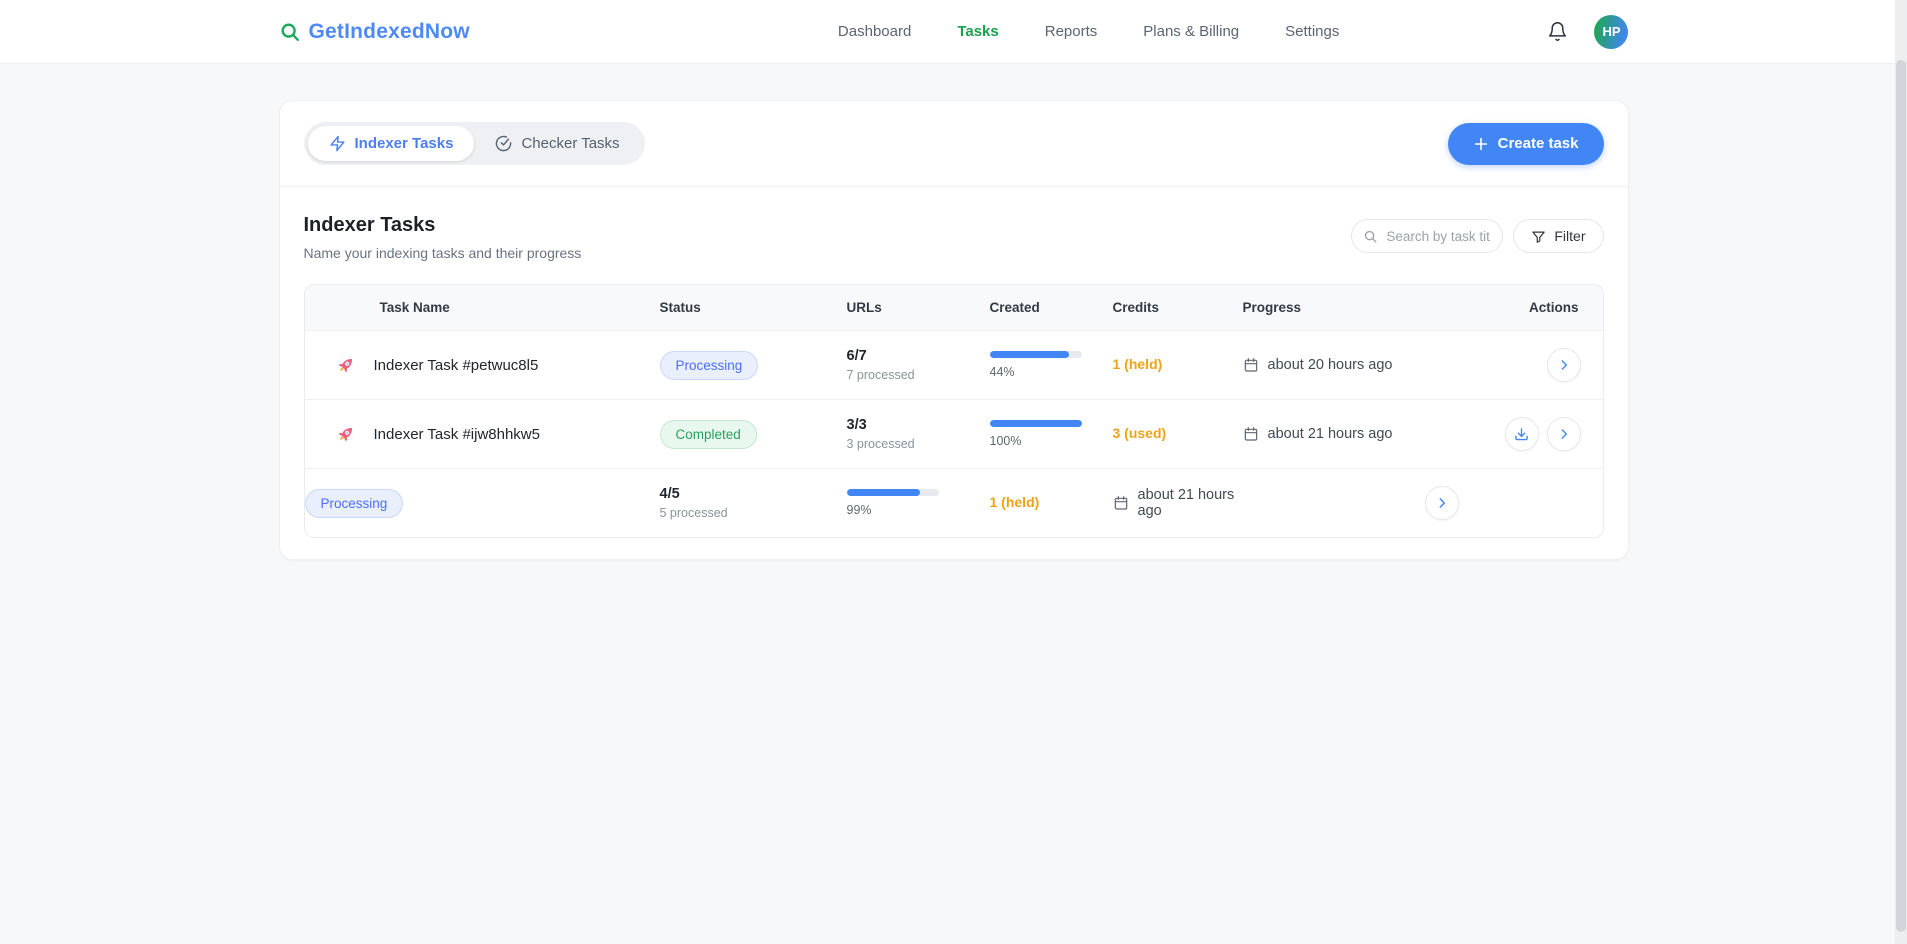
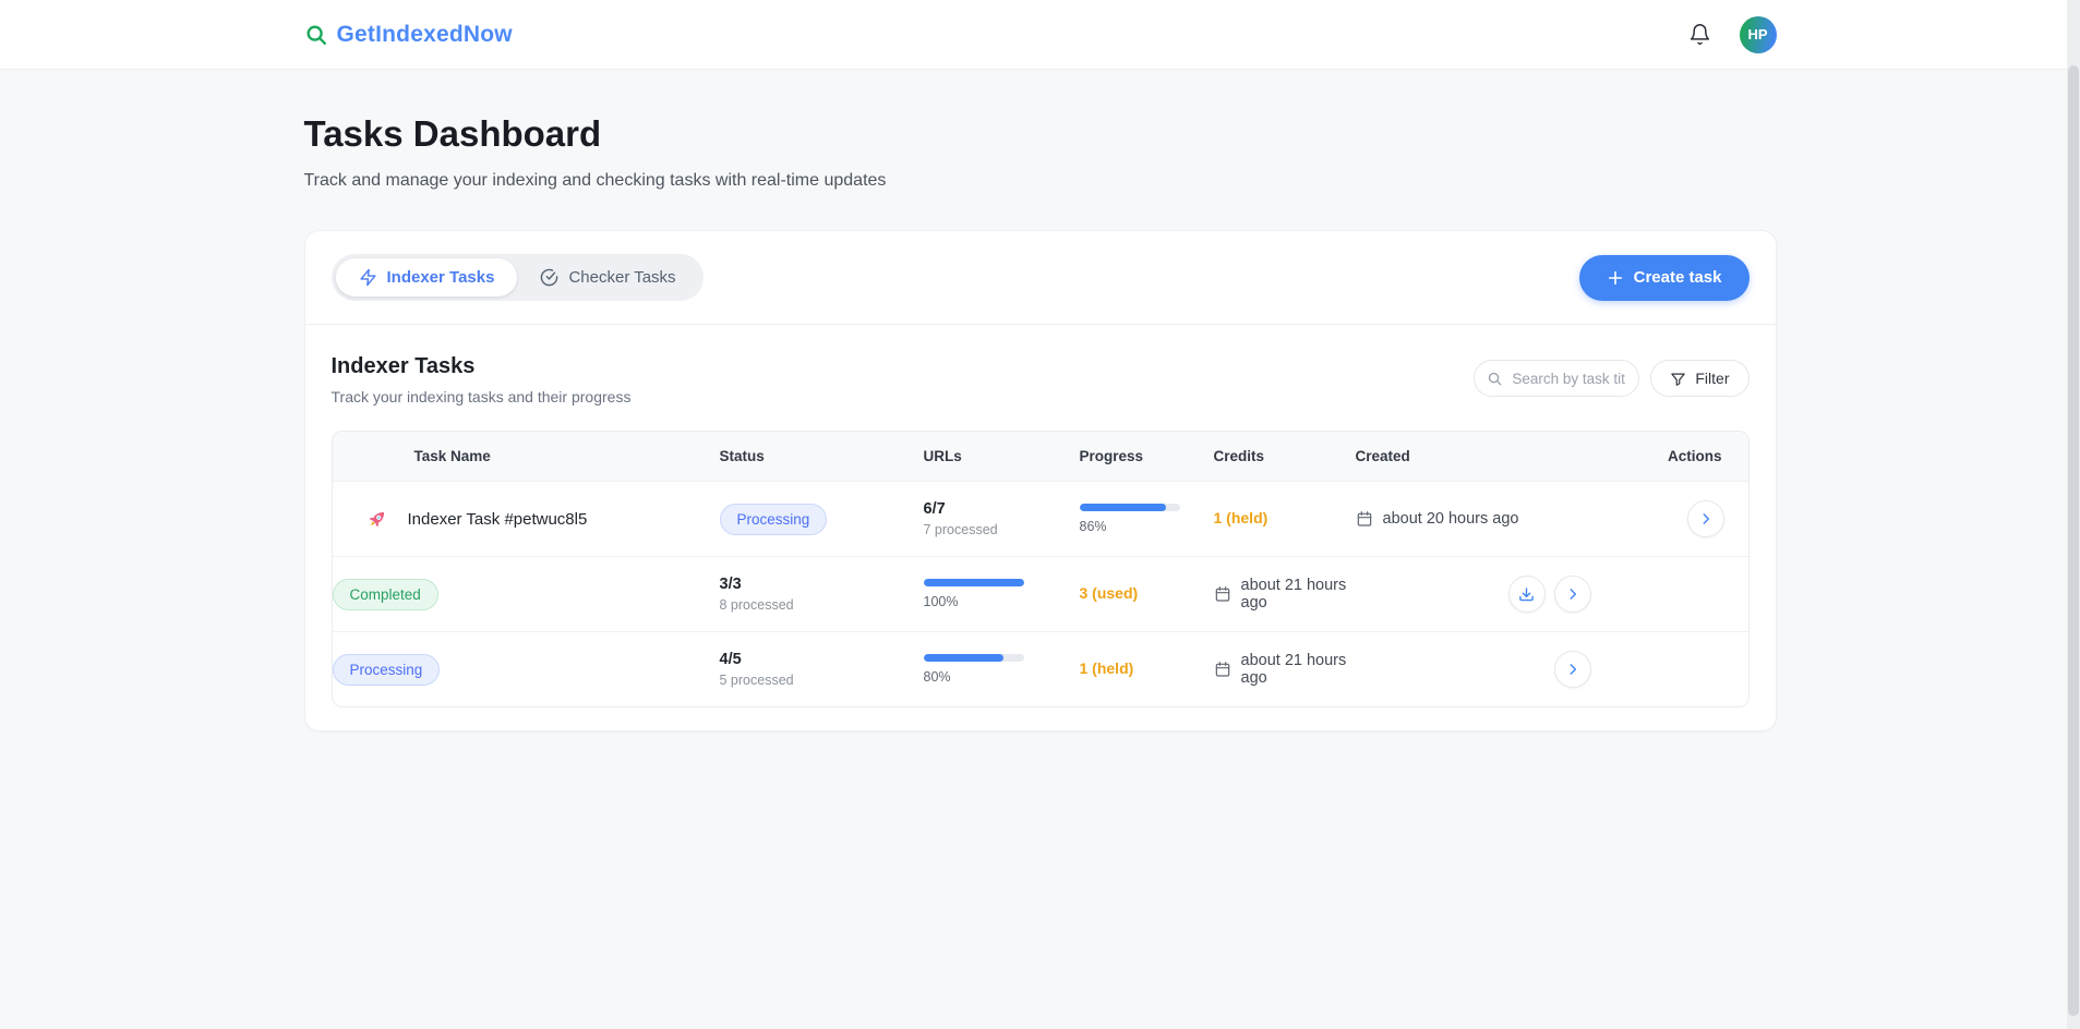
  GetIndexedNow
- Dashboard
- Tasks
- Reports
- Plans & Billing
- Settings
  HP
+ Tasks Dashboard
+ Track and manage your indexing and checking tasks with real-time updates
  Indexer Tasks
  Checker Tasks
  Create task
  Indexer Tasks
- Name your indexing tasks and their progress
+ Track your indexing tasks and their progress
  Search by task tit
  Filter
  Task Name
  Status
  URLs
- Created
+ Progress
  Credits
- Progress
+ Created
  Actions
  Indexer Task #petwuc8l5
  Processing
  6/7
  7 processed
- 44%
+ 86%
  1 (held)
  about 20 hours ago
- Indexer Task #ijw8hhkw5
  Completed
  3/3
- 3 processed
+ 8 processed
  100%
  3 (used)
  about 21 hours ago
  Processing
  4/5
  5 processed
- 99%
+ 80%
  1 (held)
  about 21 hours ago
